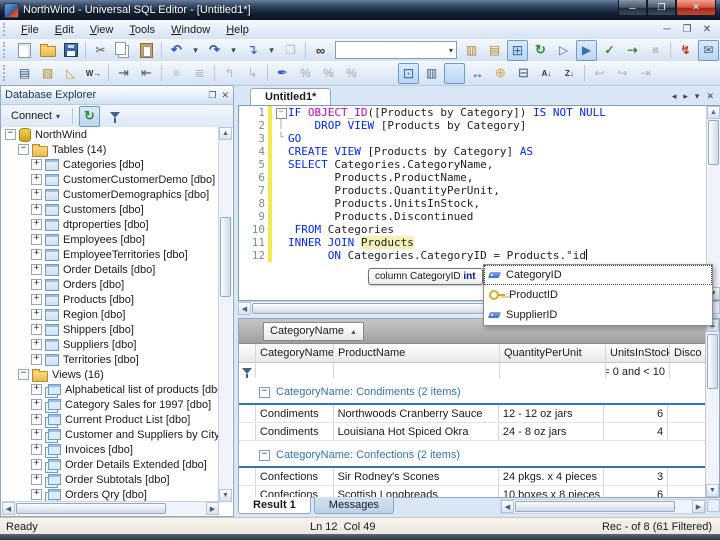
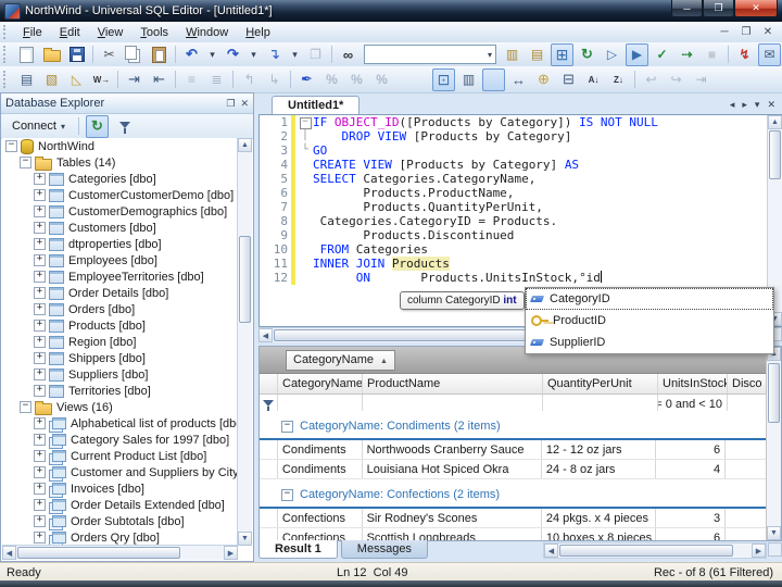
  NorthWind - Universal SQL Editor - [Untitled1*]
  File
  Edit
  View
  Tools
  Window
  Help
  ▾
  Database Explorer
  Connect
  ▾
  −
  NorthWind
  −
  Tables (14)
  +
  Categories [dbo]
  +
  CustomerCustomerDemo [dbo]
  +
  CustomerDemographics [dbo]
  +
  Customers [dbo]
  +
  dtproperties [dbo]
  +
  Employees [dbo]
  +
  EmployeeTerritories [dbo]
  +
  Order Details [dbo]
  +
  Orders [dbo]
  +
  Products [dbo]
  +
  Region [dbo]
  +
  Shippers [dbo]
  +
  Suppliers [dbo]
  +
  Territories [dbo]
  −
  Views (16)
  +
  Alphabetical list of products [db
  +
  Category Sales for 1997 [dbo]
  +
  Current Product List [dbo]
  +
  Customer and Suppliers by City
  +
  Invoices [dbo]
  +
  Order Details Extended [dbo]
  +
  Order Subtotals [dbo]
  +
  Orders Qry [dbo]
  Untitled1*
  1
  −
  IF OBJECT_ID([Products by Category]) IS NOT NULL
  2
  │
  DROP VIEW [Products by Category]
  3
  └
  GO
  4
  CREATE VIEW [Products by Category] AS
  5
  SELECT Categories.CategoryName,
  6
  Products.ProductName,
  7
  Products.QuantityPerUnit,
  8
- Products.UnitsInStock,
+ Categories.CategoryID = Products.
  9
  Products.Discontinued
  10
  FROM Categories
  11
  INNER JOIN Products
  12
- ON Categories.CategoryID = Products.°id
+ ON Products.UnitsInStock,°id
  column CategoryID
  int
  CategoryID
  ProductID
  SupplierID
  CategoryName
  CategoryName
  ProductName
  QuantityPerUnit
  UnitsInStock
  Disco
  = 0 and < 10
  −
  CategoryName: Condiments (2 items)
  Condiments
  Northwoods Cranberry Sauce
  12 - 12 oz jars
  6
  Condiments
  Louisiana Hot Spiced Okra
  24 - 8 oz jars
  4
  −
  CategoryName: Confections (2 items)
  Confections
  Sir Rodney's Scones
  24 pkgs. x 4 pieces
  3
  Confections
  Scottish Longbreads
  10 boxes x 8 pieces
  6
  Result 1
  Messages
  Ready
  Ln 12 Col 49
  Rec - of 8 (61 Filtered)
